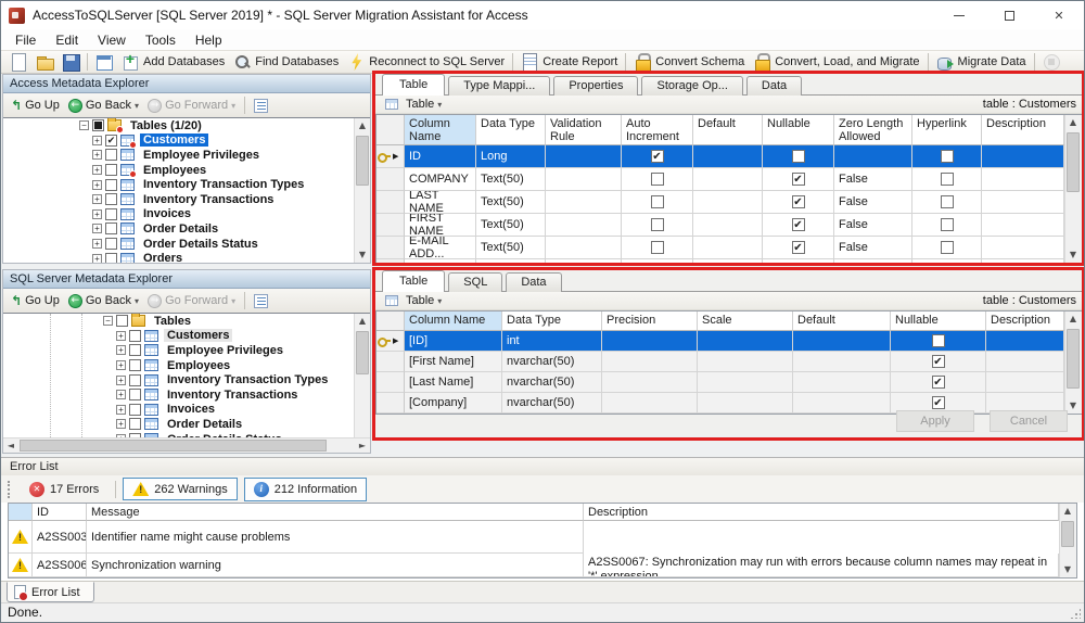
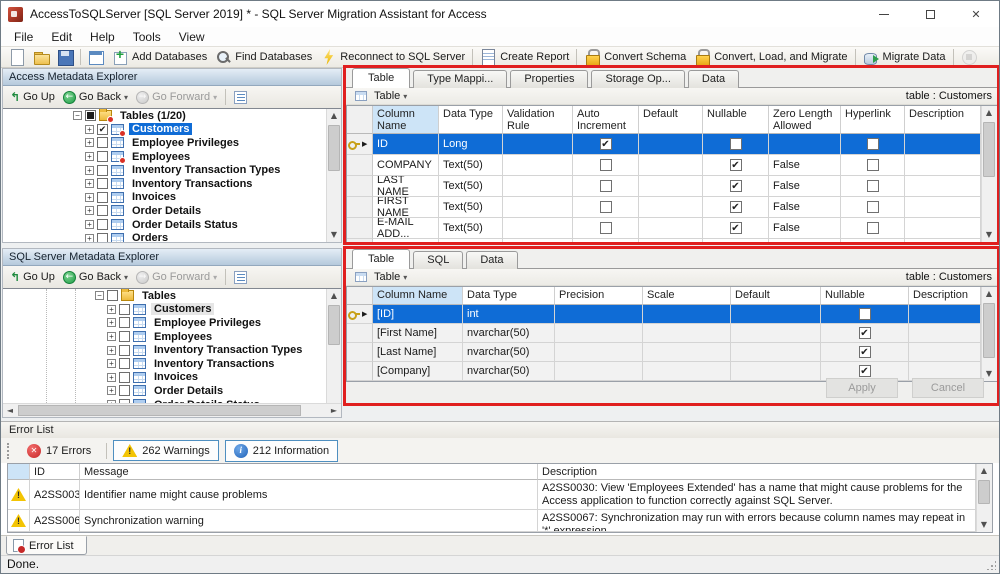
  AccessToSQLServer [SQL Server 2019] * - SQL Server Migration Assistant for Access
  ✕
  File
  Edit
- View
+ Help
  Tools
- Help
+ View
  Add Databases
  Find Databases
  Reconnect to SQL Server
  Create Report
  Convert Schema
  Convert, Load, and Migrate
  Migrate Data
  Access Metadata Explorer
  ↰
  Go Up
  ←
  Go Back
  ▾
  →
  Go Forward
  ▾
  −
  Tables (1/20)
  +
  ✔
  Customers
  +
  Employee Privileges
  +
  Employees
  +
  Inventory Transaction Types
  +
  Inventory Transactions
  +
  Invoices
  +
  Order Details
  +
  Order Details Status
  +
  Orders
  ▲
  ▼
  SQL Server Metadata Explorer
  ↰
  Go Up
  ←
  Go Back
  ▾
  →
  Go Forward
  ▾
  −
  Tables
  +
  Customers
  +
  Employee Privileges
  +
  Employees
  +
  Inventory Transaction Types
  +
  Inventory Transactions
  +
  Invoices
  +
  Order Details
  ▲
  ◄
  ►
  Table
  Type Mappi...
  Properties
  Storage Op...
  Data
  Table
  ▾
  table : Customers
  Column Name
  Data Type
  Validation Rule
  Auto Increment
  Default
  Nullable
  Zero Length Allowed
  Hyperlink
  Description
  ▶
  ID
  Long
  ✔
  COMPANY
  Text(50)
  ✔
  False
  LAST NAME
  Text(50)
  ✔
  False
  FIRST NAME
  Text(50)
  ✔
  False
  E-MAIL ADD...
  Text(50)
  ✔
  False
  ▲
  ▼
  Table
  SQL
  Data
  Table
  ▾
  table : Customers
  Column Name
  Data Type
  Precision
  Scale
  Default
  Nullable
  Description
  ▶
  [ID]
  int
  [First Name]
  nvarchar(50)
  ✔
  [Last Name]
  nvarchar(50)
  ✔
  [Company]
  nvarchar(50)
  ✔
  ▲
  ▼
  Apply
  Cancel
  Error List
  ✕
  17 Errors
  !
  262 Warnings
  i
  212 Information
  ID
  Message
  Description
  !
  A2SS003
  Identifier name might cause problems
+ A2SS0030: View 'Employees Extended' has a name that might cause problems for the Access application to function correctly against SQL Server.
  !
  A2SS006
  Synchronization warning
  A2SS0067: Synchronization may run with errors because column names may repeat in '*' expression.
  ▲
  ▼
  Error List
  Done.
